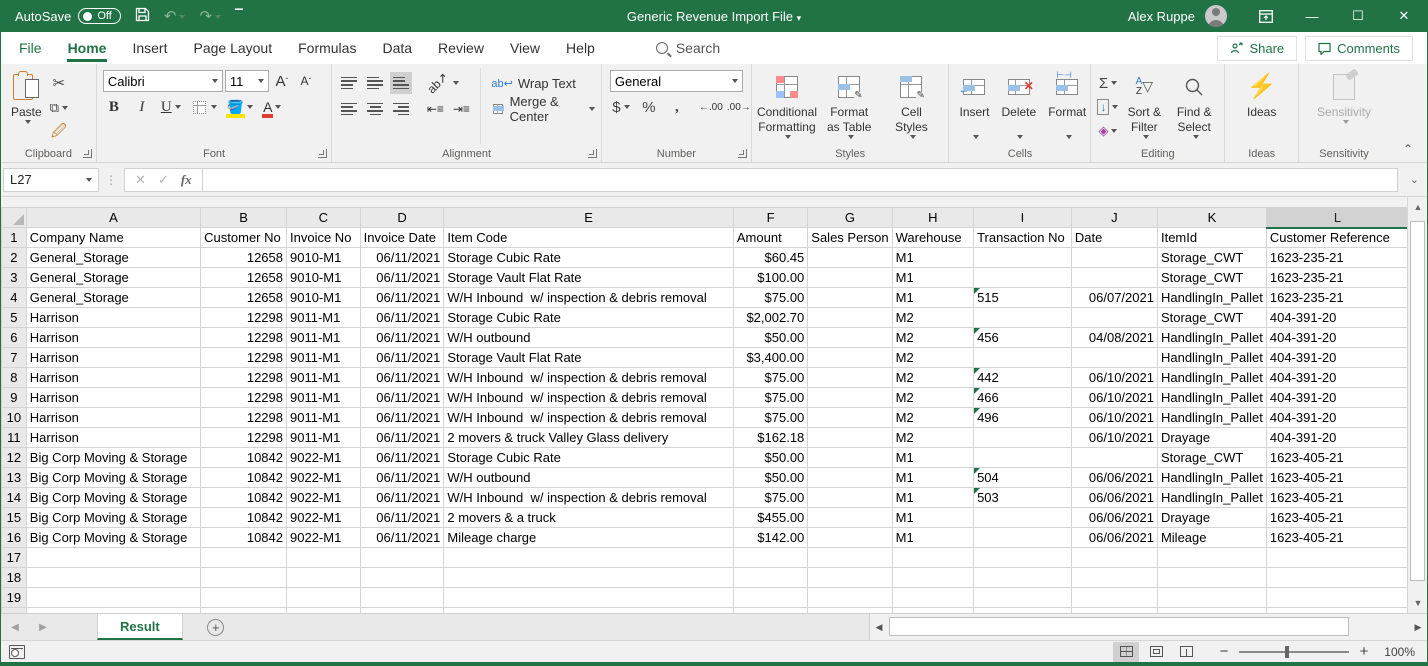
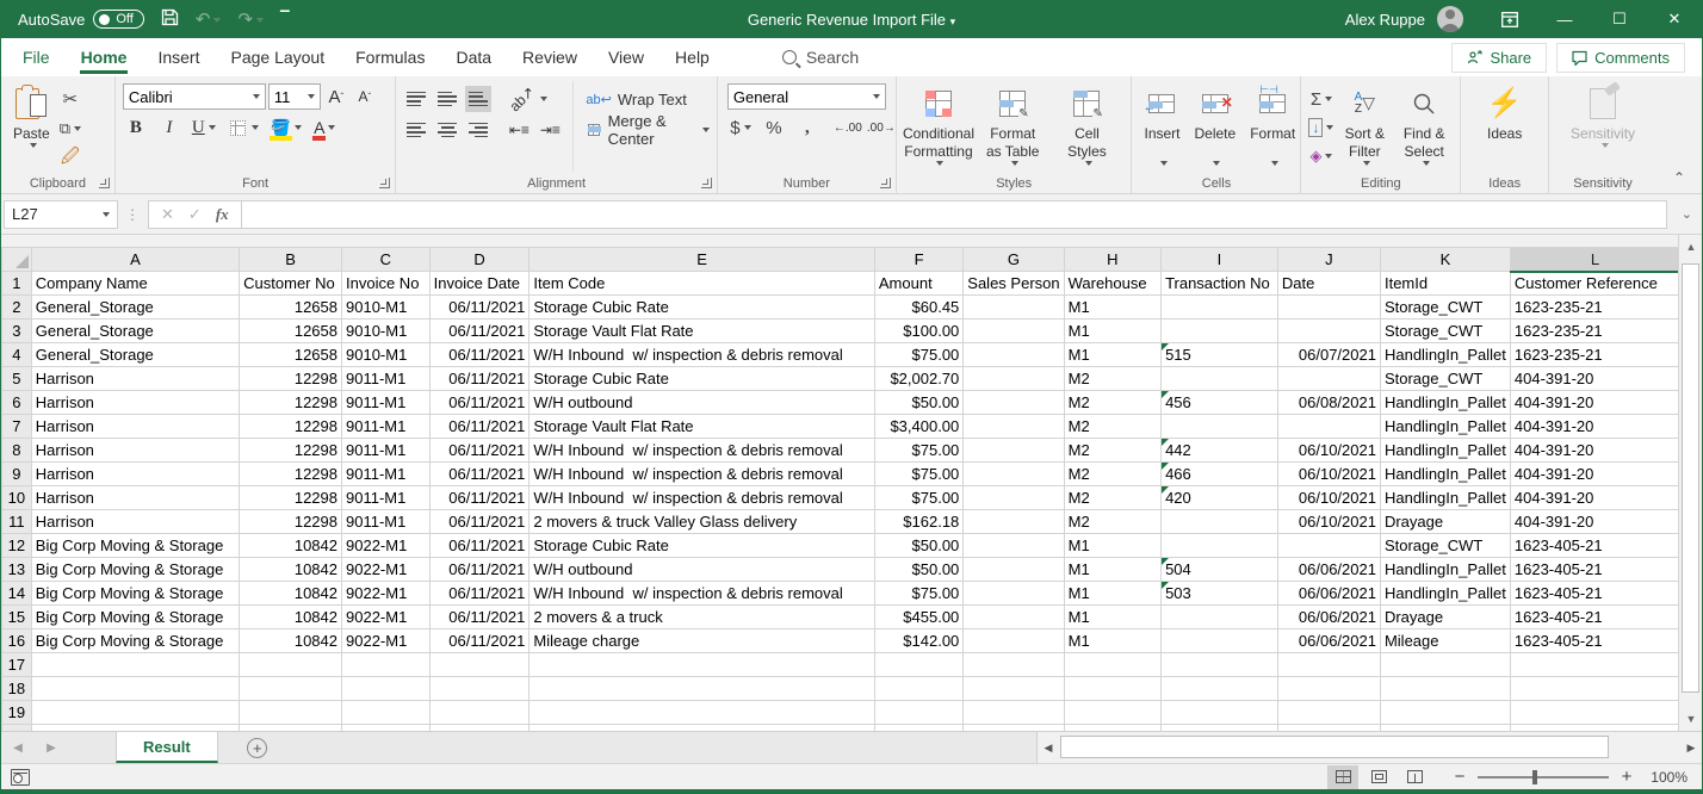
  AutoSave
  Off
  ↶
  ↷
  Generic Revenue Import File ▾
  Alex Ruppe
  —
  ☐
  ✕
  File
  Home
  Insert
  Page Layout
  Formulas
  Data
  Review
  View
  Help
  Search
  Share
  Comments
  Paste
  ✂
  ⧉
  🖉
  Clipboard
  Calibri
  11
  A
  ˆ
  A
  ˇ
  B
  I
  U
  🪣
  A
  Font
  ⇤≡
  ⇥≡
  ab↩
  Wrap Text
  Merge & Center
  Alignment
  General
  $
  %
  ,
  ←.00
  .00→
  Number
  Conditional Formatting
  Format as Table
  Cell Styles
  Styles
  ←
  Insert
  ✕
  Delete
  ⊢⊣
  Format
  Cells
  Σ
  ↓
  ◈
  A
  Z
  ▽
  Sort & Filter
  Find & Select
  Editing
  ⚡
  Ideas
  Ideas
  Sensitivity
  Sensitivity
  ⌃
  L27
  ⋮
  ✕
  ✓
  fx
  ⌄
  	A	B	C	D	E	F	G	H	I	J	K	L
  1	Company Name	Customer No	Invoice No	Invoice Date	Item Code	Amount	Sales Person	Warehouse	Transaction No	Date	ItemId	Customer Reference
  2	General_Storage	12658	9010-M1	06/11/2021	Storage Cubic Rate	$60.45		M1			Storage_CWT	1623-235-21
  3	General_Storage	12658	9010-M1	06/11/2021	Storage Vault Flat Rate	$100.00		M1			Storage_CWT	1623-235-21
  4	General_Storage	12658	9010-M1	06/11/2021	W/H Inbound w/ inspection & debris removal	$75.00		M1	515	06/07/2021	HandlingIn_Pallet	1623-235-21
  5	Harrison	12298	9011-M1	06/11/2021	Storage Cubic Rate	$2,002.70		M2			Storage_CWT	404-391-20
- 6	Harrison	12298	9011-M1	06/11/2021	W/H outbound	$50.00		M2	456	04/08/2021	HandlingIn_Pallet	404-391-20
+ 6	Harrison	12298	9011-M1	06/11/2021	W/H outbound	$50.00		M2	456	06/08/2021	HandlingIn_Pallet	404-391-20
  7	Harrison	12298	9011-M1	06/11/2021	Storage Vault Flat Rate	$3,400.00		M2			HandlingIn_Pallet	404-391-20
  8	Harrison	12298	9011-M1	06/11/2021	W/H Inbound w/ inspection & debris removal	$75.00		M2	442	06/10/2021	HandlingIn_Pallet	404-391-20
  9	Harrison	12298	9011-M1	06/11/2021	W/H Inbound w/ inspection & debris removal	$75.00		M2	466	06/10/2021	HandlingIn_Pallet	404-391-20
- 10	Harrison	12298	9011-M1	06/11/2021	W/H Inbound w/ inspection & debris removal	$75.00		M2	496	06/10/2021	HandlingIn_Pallet	404-391-20
+ 10	Harrison	12298	9011-M1	06/11/2021	W/H Inbound w/ inspection & debris removal	$75.00		M2	420	06/10/2021	HandlingIn_Pallet	404-391-20
  11	Harrison	12298	9011-M1	06/11/2021	2 movers & truck Valley Glass delivery	$162.18		M2		06/10/2021	Drayage	404-391-20
  12	Big Corp Moving & Storage	10842	9022-M1	06/11/2021	Storage Cubic Rate	$50.00		M1			Storage_CWT	1623-405-21
  13	Big Corp Moving & Storage	10842	9022-M1	06/11/2021	W/H outbound	$50.00		M1	504	06/06/2021	HandlingIn_Pallet	1623-405-21
  14	Big Corp Moving & Storage	10842	9022-M1	06/11/2021	W/H Inbound w/ inspection & debris removal	$75.00		M1	503	06/06/2021	HandlingIn_Pallet	1623-405-21
  15	Big Corp Moving & Storage	10842	9022-M1	06/11/2021	2 movers & a truck	$455.00		M1		06/06/2021	Drayage	1623-405-21
  16	Big Corp Moving & Storage	10842	9022-M1	06/11/2021	Mileage charge	$142.00		M1		06/06/2021	Mileage	1623-405-21
  17
  18
  19
  ▲
  ▼
  ◀
  ▶
  Result
  +
  ◀
  ▶
  −
  +
  100%
